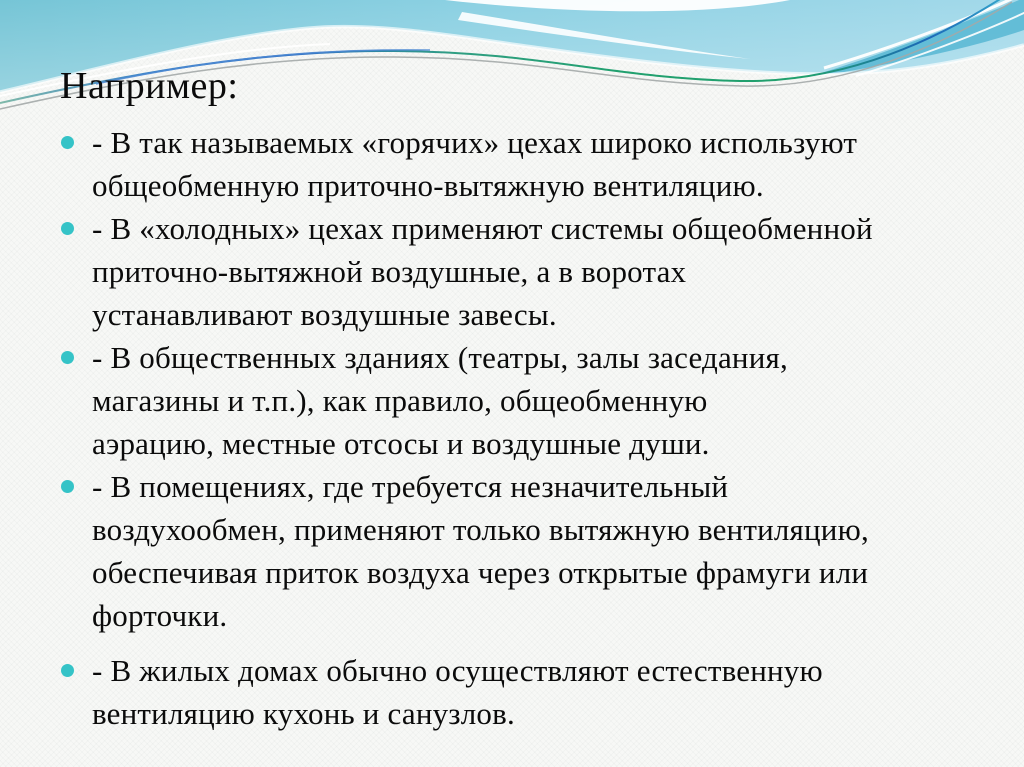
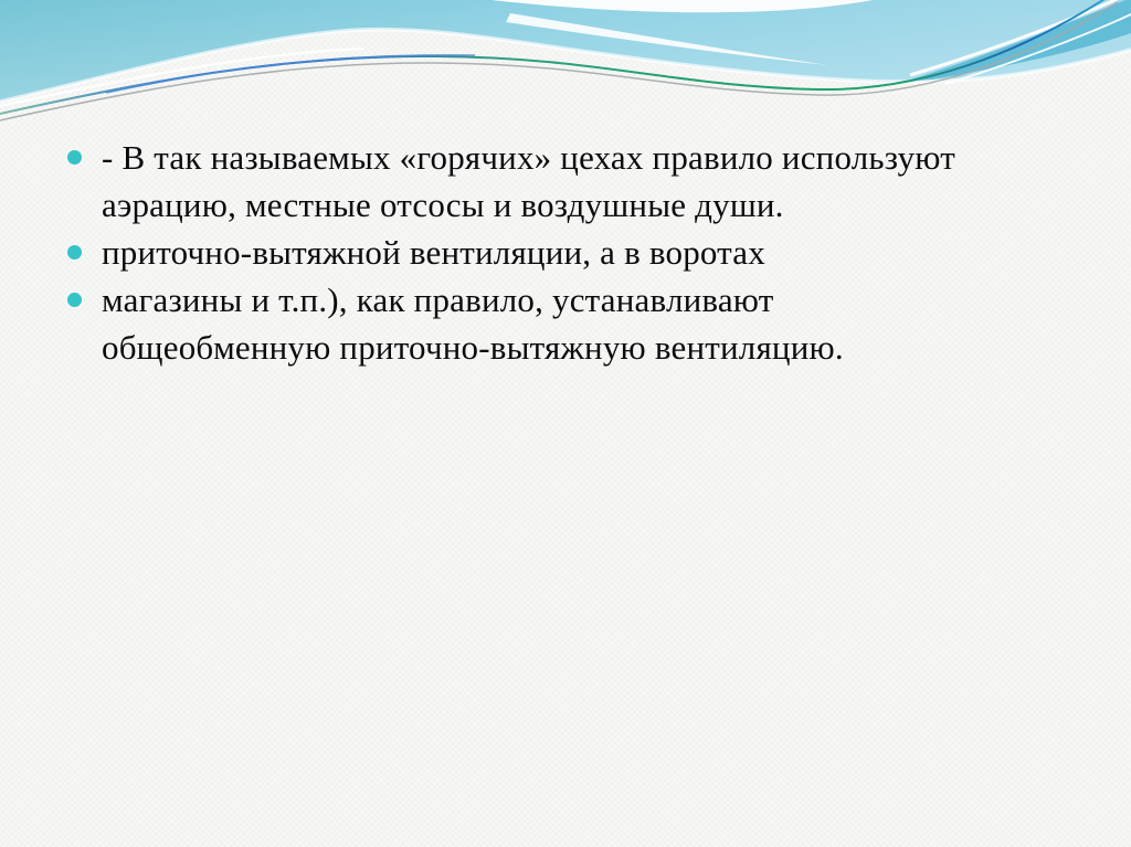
- Например:
- - В так называемых «горячих» цехах широко используют
+ - В так называемых «горячих» цехах правило используют
- общеобменную приточно-вытяжную вентиляцию.
+ аэрацию, местные отсосы и воздушные души.
- - В «холодных» цехах применяют системы общеобменной
- приточно-вытяжной воздушные, а в воротах
+ приточно-вытяжной вентиляции, а в воротах
- устанавливают воздушные завесы.
- - В общественных зданиях (театры, залы заседания,
- магазины и т.п.), как правило, общеобменную
+ магазины и т.п.), как правило, устанавливают
- аэрацию, местные отсосы и воздушные души.
+ общеобменную приточно-вытяжную вентиляцию.
- - В помещениях, где требуется незначительный
- воздухообмен, применяют только вытяжную вентиляцию,
- обеспечивая приток воздуха через открытые фрамуги или
- форточки.
- - В жилых домах обычно осуществляют естественную
- вентиляцию кухонь и санузлов.
